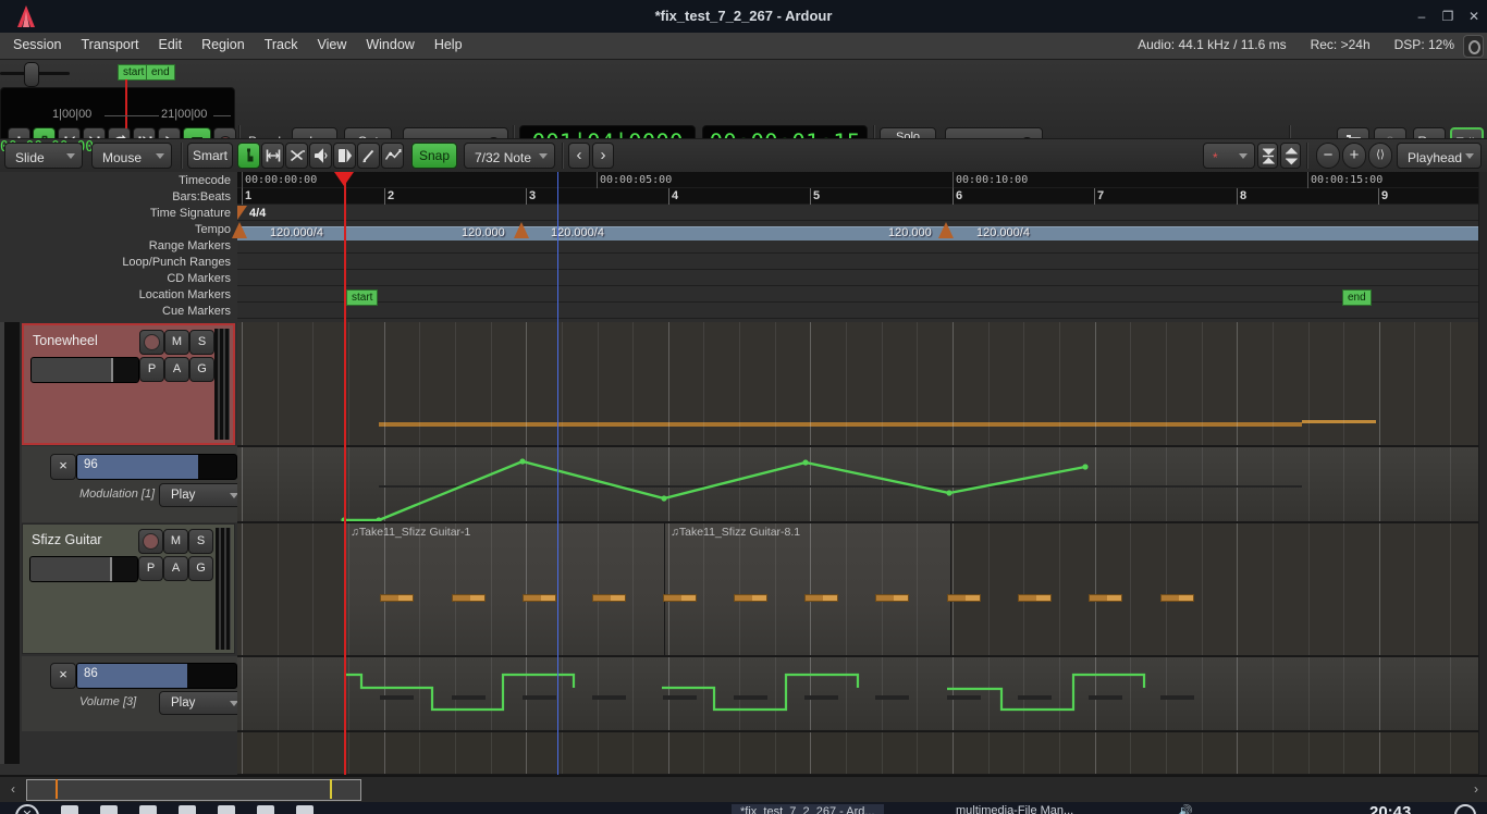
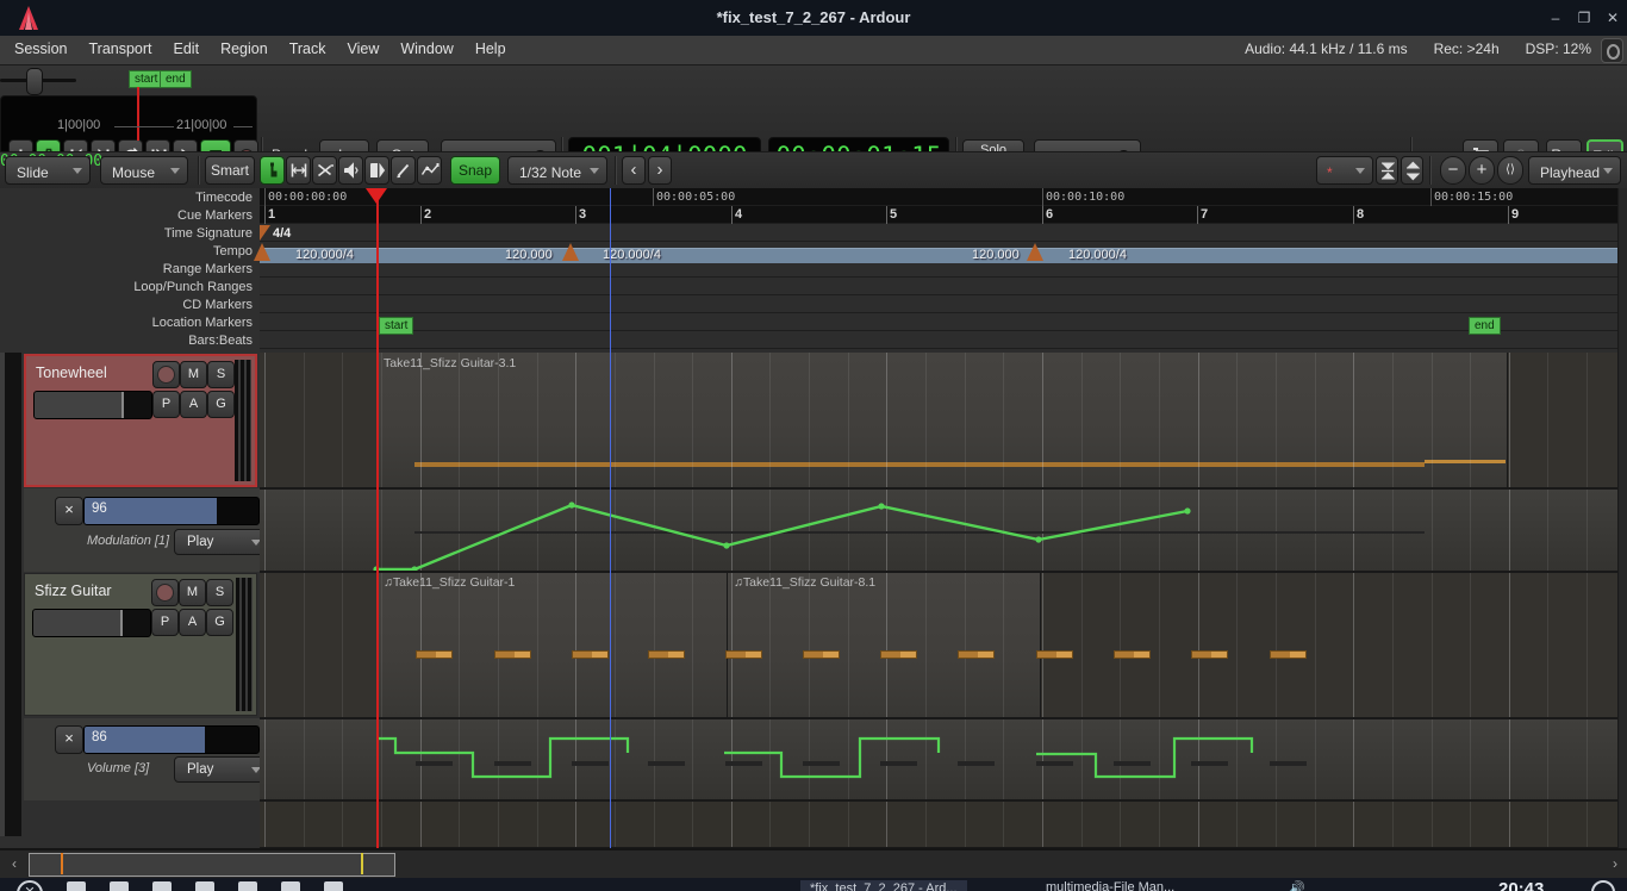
  *fix_test_7_2_267 - Ardour
  –
  ❐
  ✕
  Session Transport Edit Region Track View Window Help
  Audio: 44.1 kHz / 11.6 ms Rec: >24h DSP: 12%
  Solo
  start
  end
  1|00|00
  21|00|00
  Slide
  Mouse
  Smart
  Snap
- 7/32 Note
+ 1/32 Note
  ‹
  ›
  *
  −
  +
  ⟨⟩
  Playhead
  Timecode
- Bars:Beats
+ Cue Markers
  Time Signature
  Tempo
  Range Markers
  Loop/Punch Ranges
  CD Markers
  Location Markers
- Cue Markers
+ Bars:Beats
  00:00:00:00
  00:00:05:00
  00:00:10:00
  00:00:15:00
  1
  2
  3
  4
  5
  6
  7
  8
  9
  4/4
  120.000/4
  120.000
  120.000/4
  120.000
  120.000/4
  start
  end
  Tonewheel
  M
  S
  P
  A
  G
  ×
  96
  Modulation [1]
  Play
  Sfizz Guitar
  M
  S
  P
  A
  G
  ×
  86
  Volume [3]
  Play
+ Take11_Sfizz Guitar-3.1
  ♫Take11_Sfizz Guitar-1
  ♫Take11_Sfizz Guitar-8.1
  ‹
  ›
  *fix_test_7_2_267 - Ard...
  multimedia-File Man...
  🔊
  20:43
